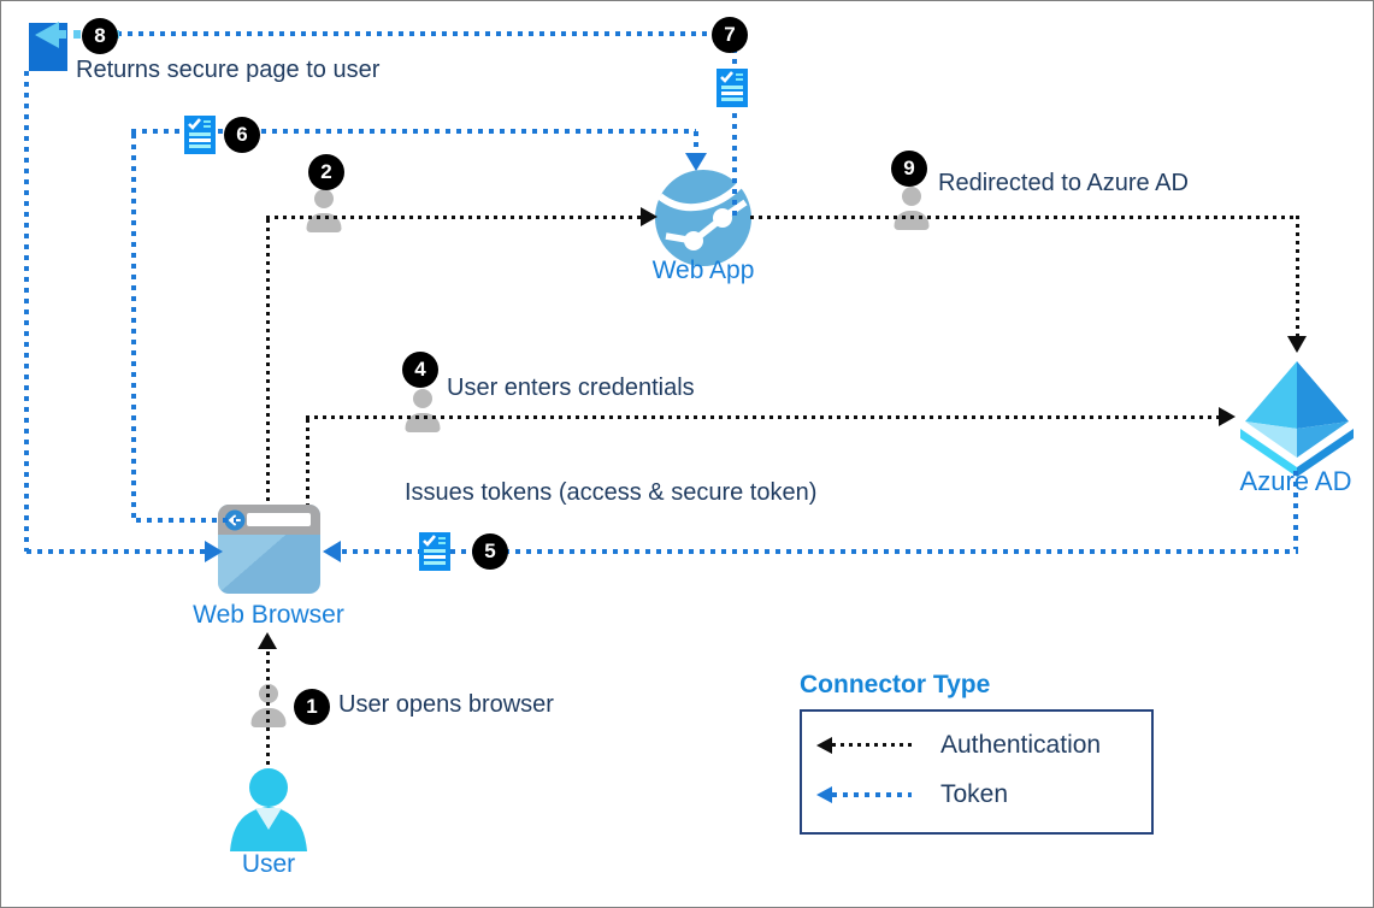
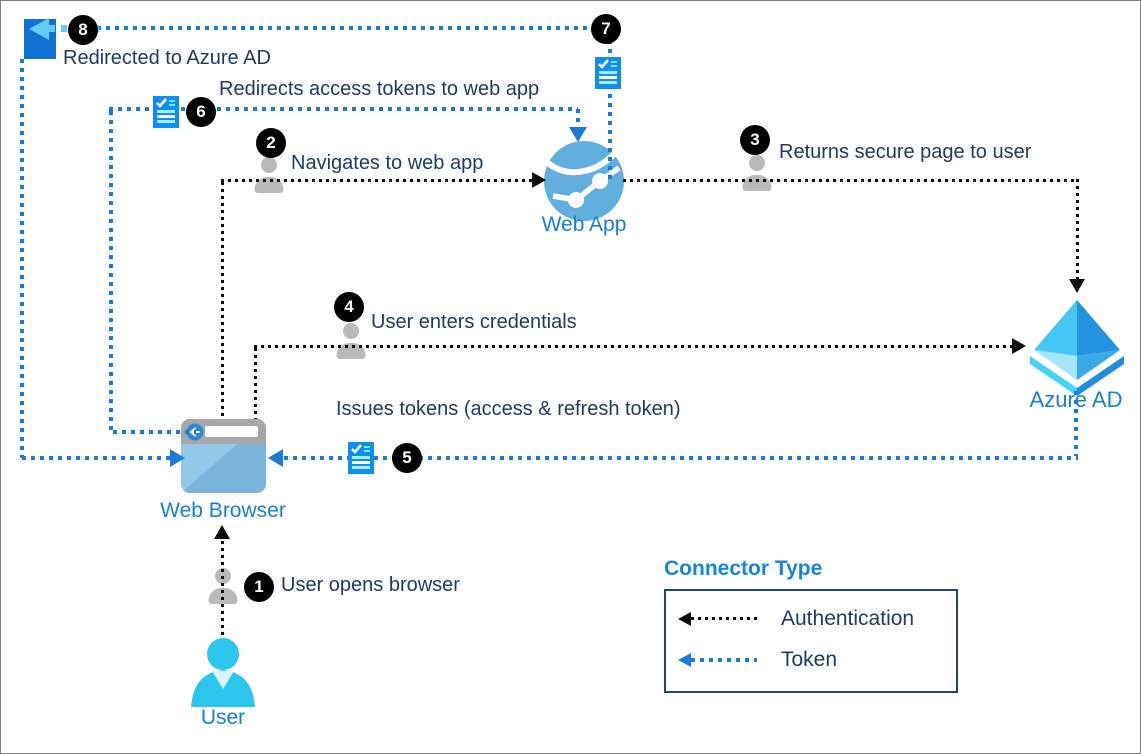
  8
  7
  6
  2
- 9
+ 3
  4
  5
  1
- Returns secure page to user
+ Redirected to Azure AD
+ Redirects access tokens to web app
+ Navigates to web app
- Redirected to Azure AD
+ Returns secure page to user
  User enters credentials
- Issues tokens (access & secure token)
+ Issues tokens (access & refresh token)
  User opens browser
  Web App
  Web Browser
  User
  Azure AD
  Connector Type
  Authentication
  Token
